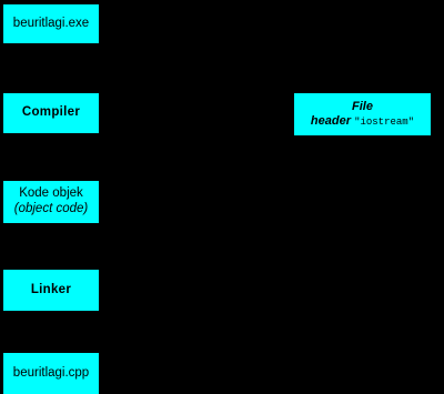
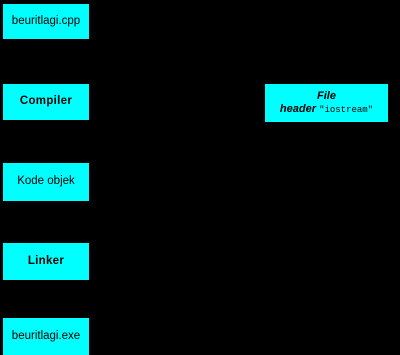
- beuritlagi.exe
+ beuritlagi.cpp
  Compiler
  File header "iostream"
  Kode objek
- (object code)
  Linker
- beuritlagi.cpp
+ beuritlagi.exe
